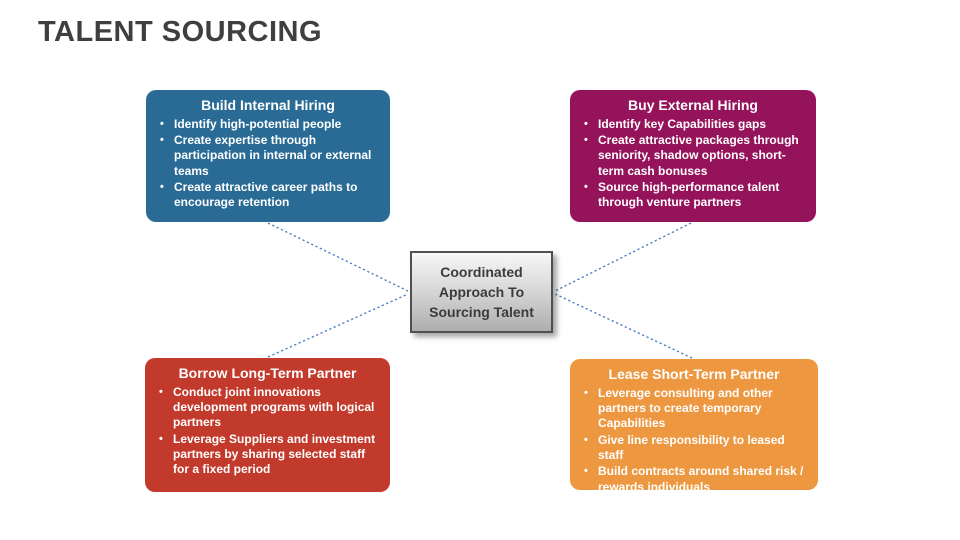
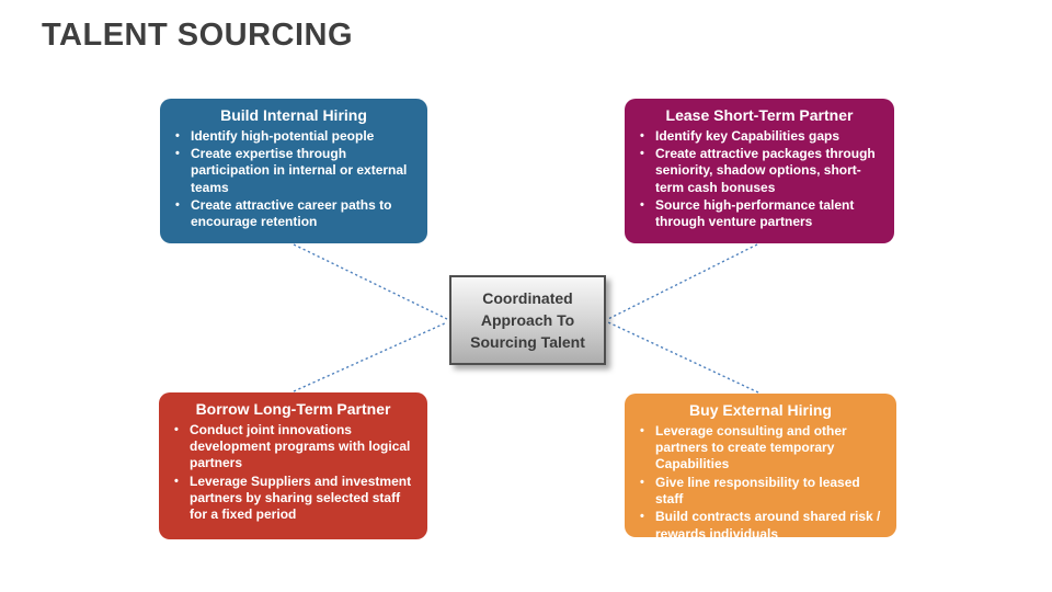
  TALENT SOURCING
  Build Internal Hiring
  •
  Identify high-potential people
  •
  Create expertise through participation in internal or external teams
  •
  Create attractive career paths to encourage retention
- Buy External Hiring
+ Lease Short-Term Partner
  •
  Identify key Capabilities gaps
  •
  Create attractive packages through seniority, shadow options, short-term cash bonuses
  •
  Source high-performance talent through venture partners
  Coordinated Approach To Sourcing Talent
  Borrow Long-Term Partner
  •
  Conduct joint innovations development programs with logical partners
  •
  Leverage Suppliers and investment partners by sharing selected staff for a fixed period
- Lease Short-Term Partner
+ Buy External Hiring
  •
  Leverage consulting and other partners to create temporary Capabilities
  •
  Give line responsibility to leased staff
  •
  Build contracts around shared risk / rewards individuals
